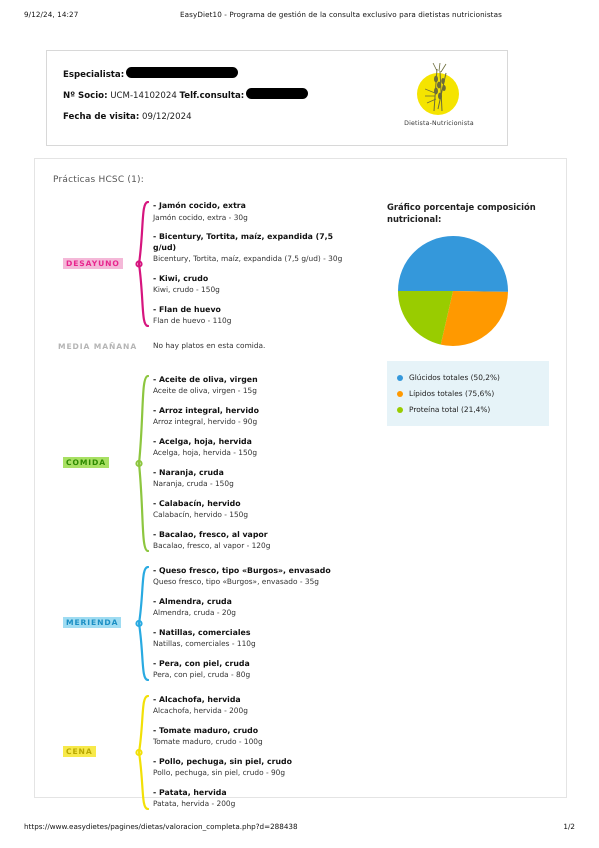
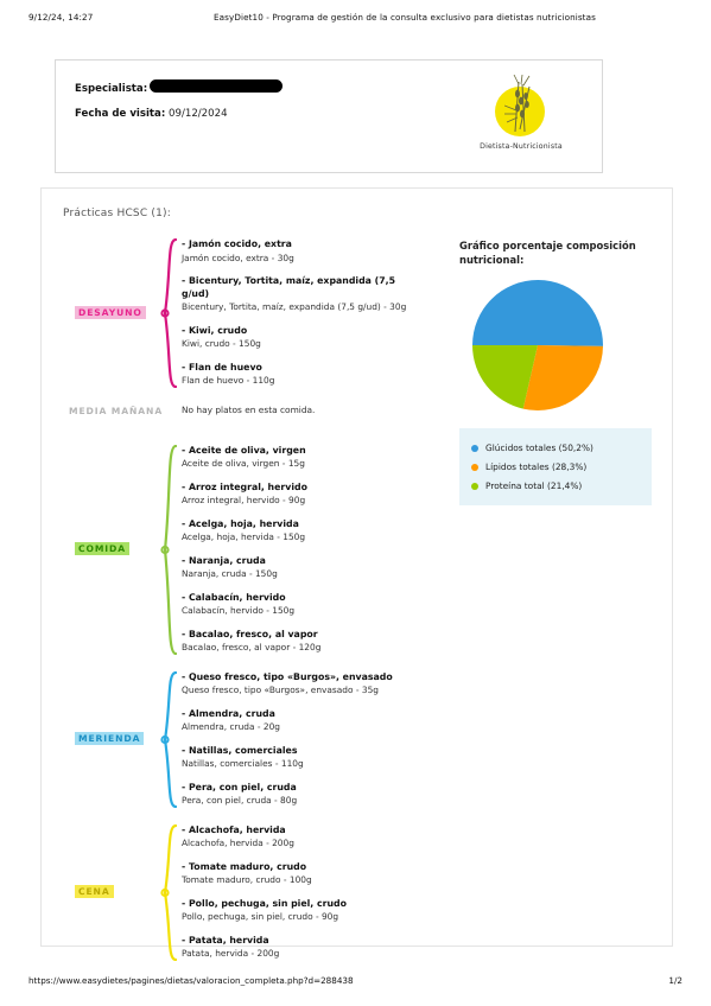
  9/12/24, 14:27
  EasyDiet10 - Programa de gestión de la consulta exclusivo para dietistas nutricionistas
  Especialista:
- Nº Socio: UCM-14102024 Telf.consulta:
  Fecha de visita: 09/12/2024
  Prácticas HCSC (1):
  - Jamón cocido, extra
  Jamón cocido, extra - 30g
  - Bicentury, Tortita, maíz, expandida (7,5 g/ud)
  Bicentury, Tortita, maíz, expandida (7,5 g/ud) - 30g
  - Kiwi, crudo
  Kiwi, crudo - 150g
  - Flan de huevo
  Flan de huevo - 110g
  DESAYUNO
  No hay platos en esta comida.
  MEDIA MAÑANA
  - Aceite de oliva, virgen
  Aceite de oliva, virgen - 15g
  - Arroz integral, hervido
  Arroz integral, hervido - 90g
  - Acelga, hoja, hervida
  Acelga, hoja, hervida - 150g
  - Naranja, cruda
  Naranja, cruda - 150g
  - Calabacín, hervido
  Calabacín, hervido - 150g
  - Bacalao, fresco, al vapor
  Bacalao, fresco, al vapor - 120g
  COMIDA
  - Queso fresco, tipo «Burgos», envasado
  Queso fresco, tipo «Burgos», envasado - 35g
  - Almendra, cruda
  Almendra, cruda - 20g
  - Natillas, comerciales
  Natillas, comerciales - 110g
  - Pera, con piel, cruda
  Pera, con piel, cruda - 80g
  MERIENDA
  - Alcachofa, hervida
  Alcachofa, hervida - 200g
  - Tomate maduro, crudo
  Tomate maduro, crudo - 100g
  - Pollo, pechuga, sin piel, crudo
  Pollo, pechuga, sin piel, crudo - 90g
  - Patata, hervida
  Patata, hervida - 200g
  CENA
  Gráfico porcentaje composición nutricional:
  Glúcidos totales (50,2%)
- Lípidos totales (75,6%)
+ Lípidos totales (28,3%)
  Proteína total (21,4%)
  https://www.easydietes/pagines/dietas/valoracion_completa.php?d=288438
  1/2
